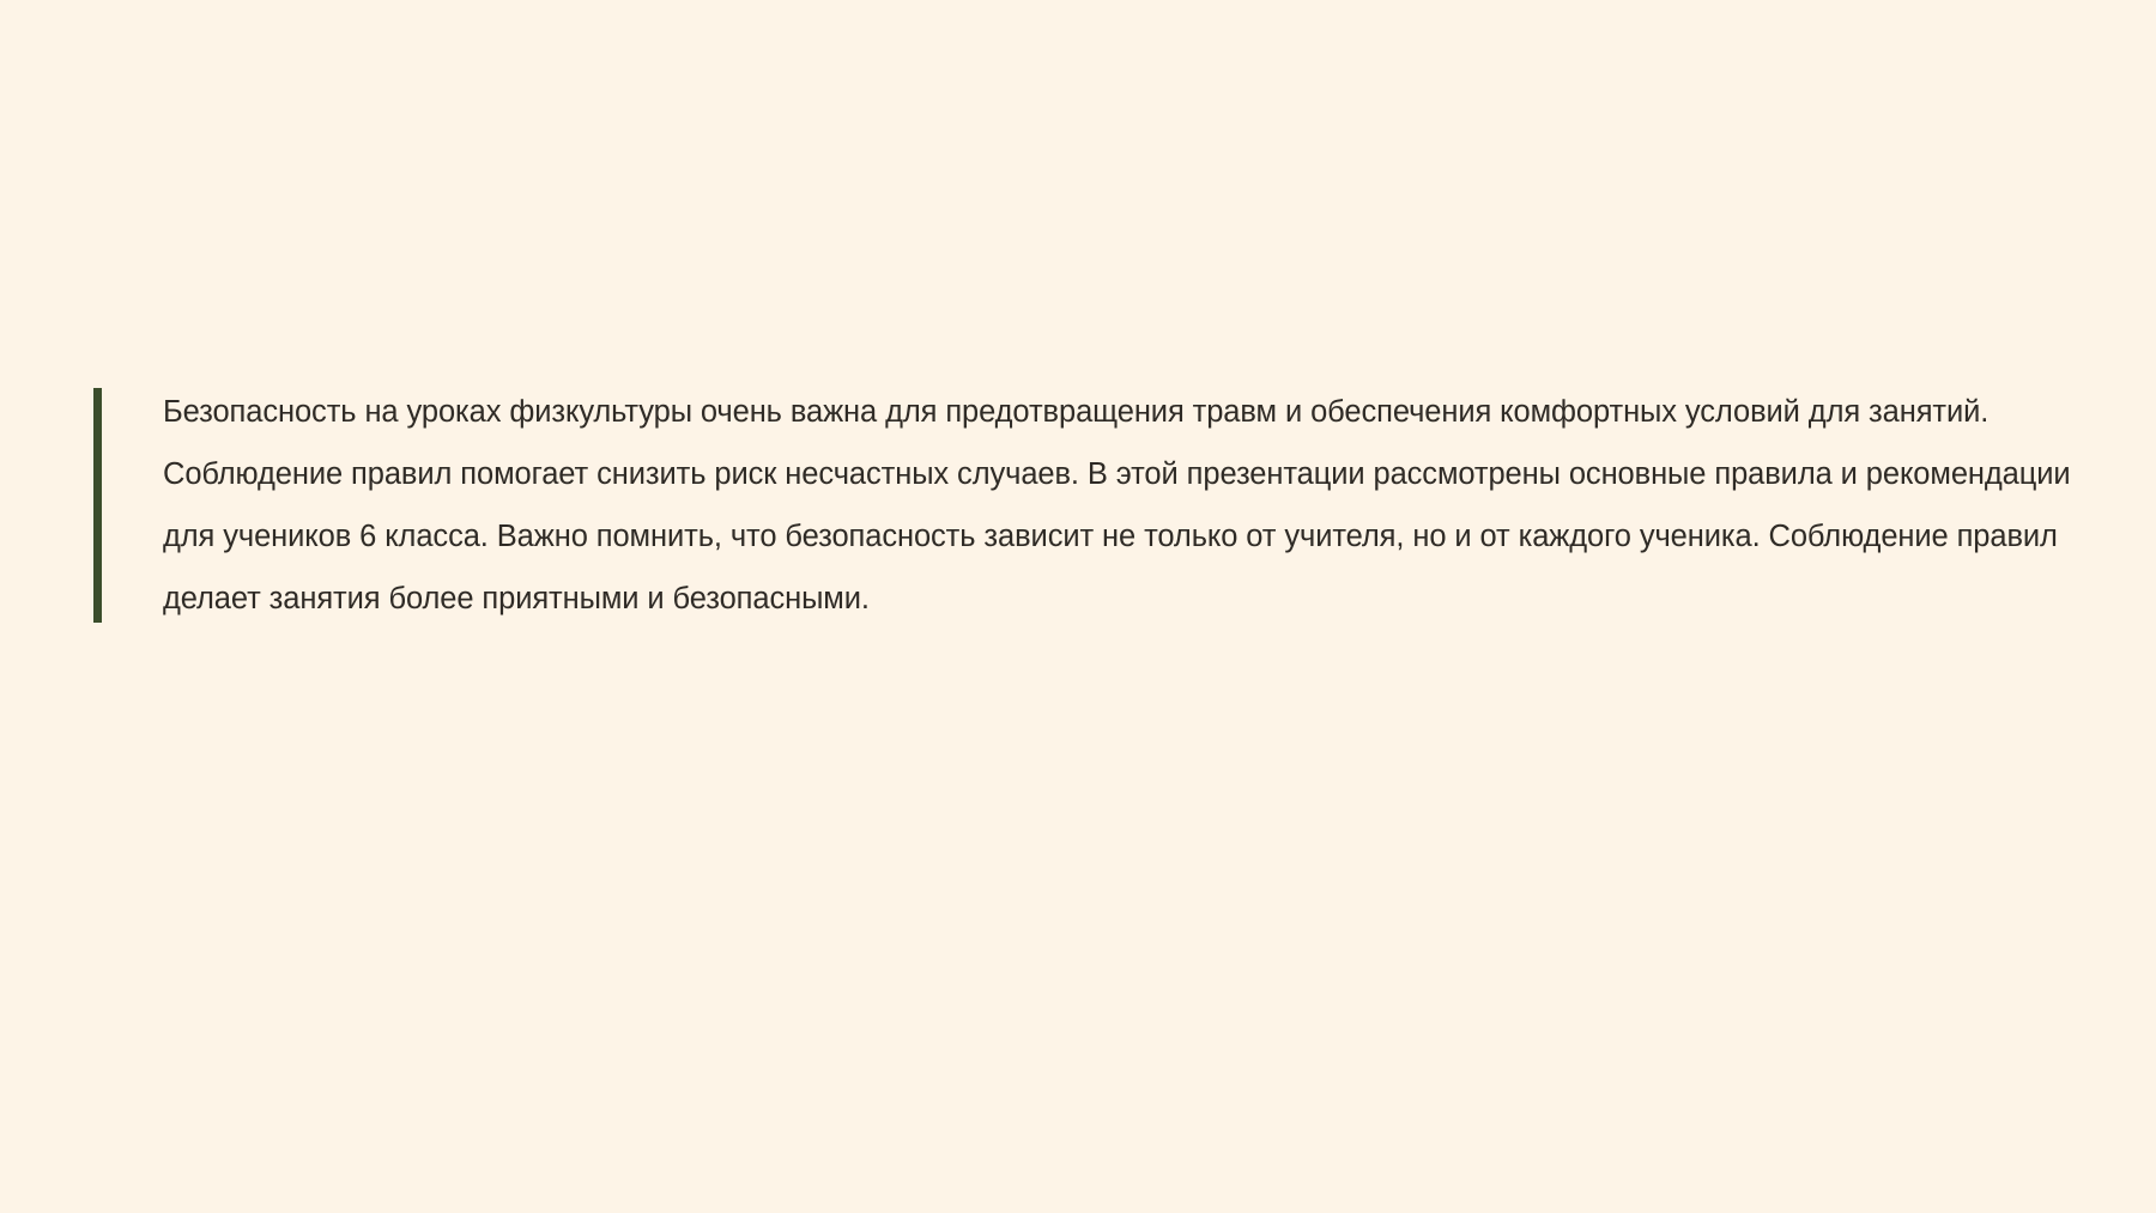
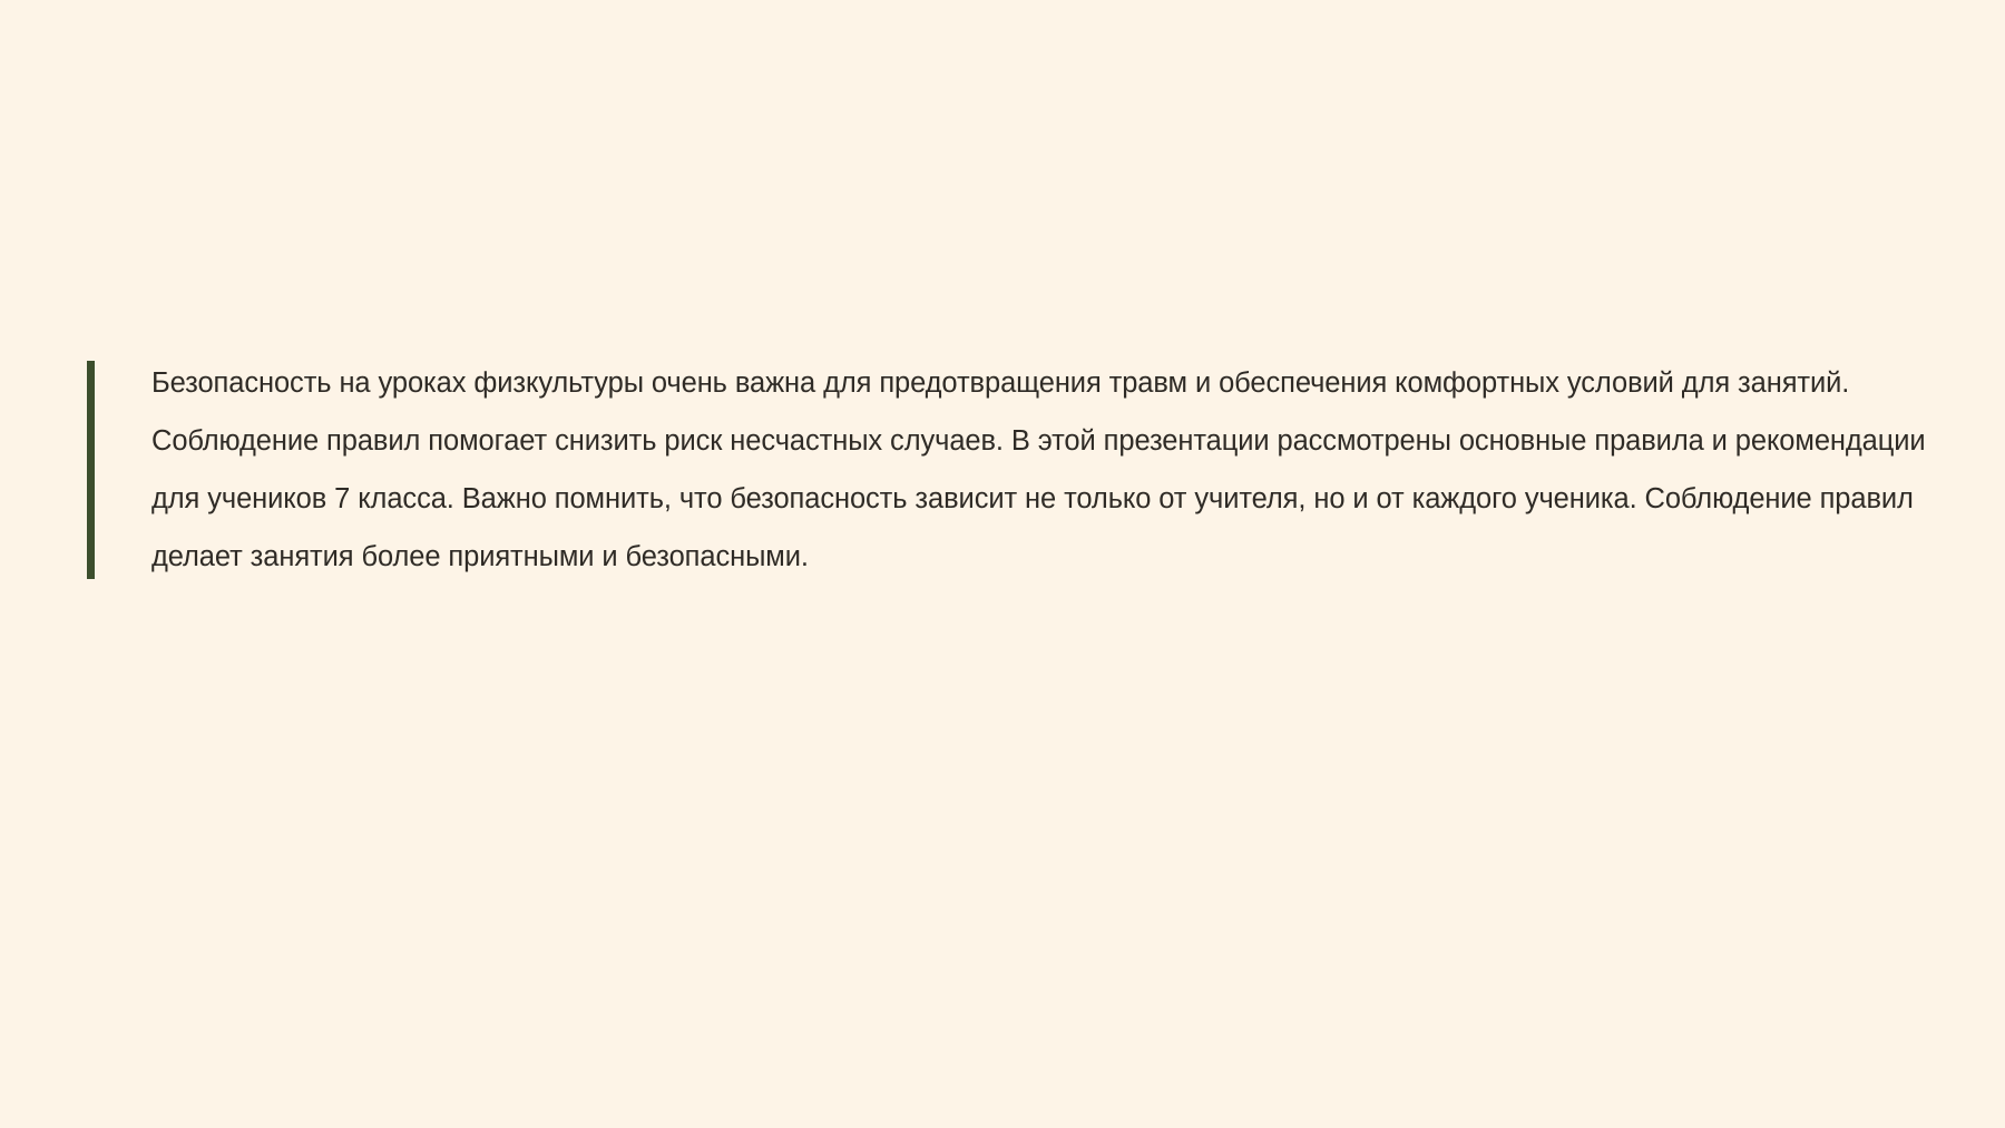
- Безопасность на уроках физкультуры очень важна для предотвращения травм и обеспечения комфортных условий для занятий. Соблюдение правил помогает снизить риск несчастных случаев. В этой презентации рассмотрены основные правила и рекомендации для учеников 6 класса. Важно помнить, что безопасность зависит не только от учителя, но и от каждого ученика. Соблюдение правил делает занятия более приятными и безопасными.
+ Безопасность на уроках физкультуры очень важна для предотвращения травм и обеспечения комфортных условий для занятий. Соблюдение правил помогает снизить риск несчастных случаев. В этой презентации рассмотрены основные правила и рекомендации для учеников 7 класса. Важно помнить, что безопасность зависит не только от учителя, но и от каждого ученика. Соблюдение правил делает занятия более приятными и безопасными.
